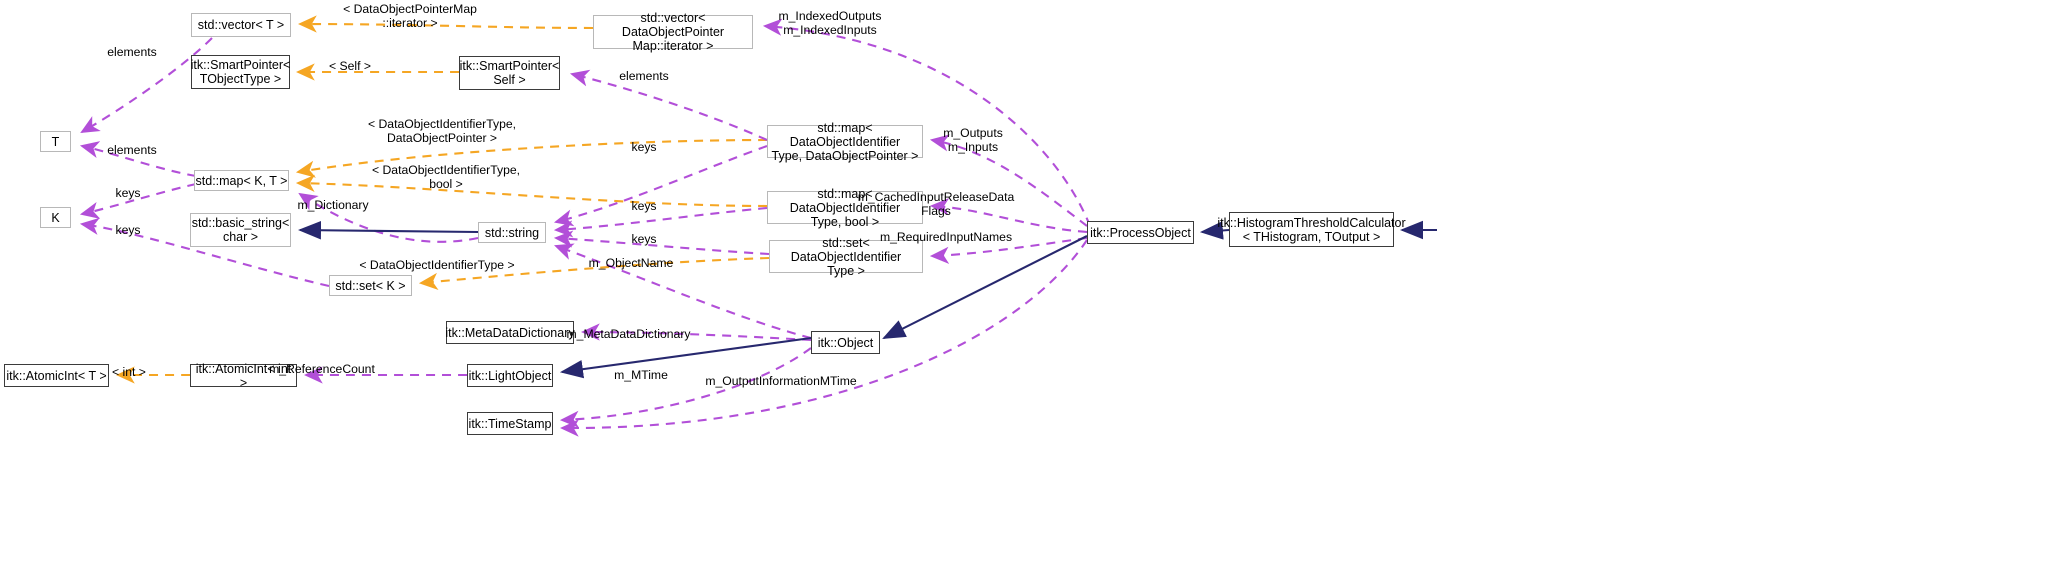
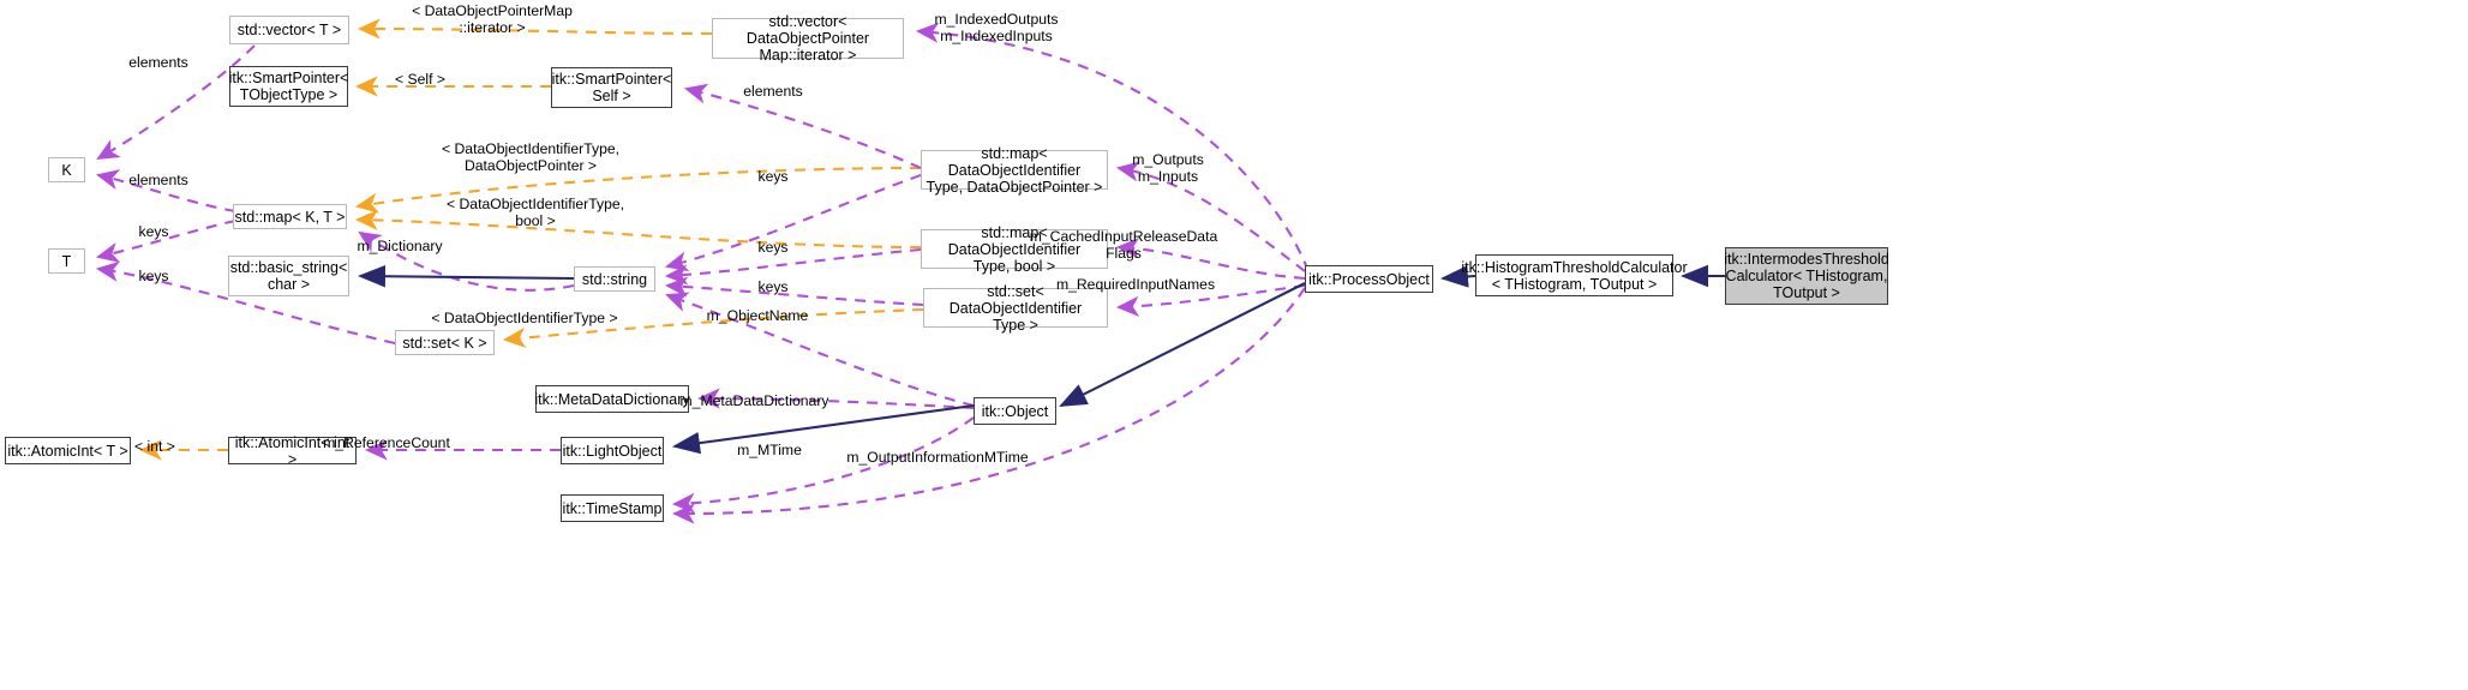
  std::vector< T >
  itk::SmartPointer<
  TObjectType >
  std::vector< DataObjectPointer
  Map::iterator >
  itk::SmartPointer<
  Self >
- T
+ K
  std::map< K, T >
  std::map< DataObjectIdentifier
  Type, DataObjectPointer >
- K
+ T
  std::basic_string<
  char >
  std::map< DataObjectIdentifier
  Type, bool >
  std::string
  std::set< DataObjectIdentifier
  Type >
  itk::ProcessObject
  itk::HistogramThresholdCalculator
  < THistogram, TOutput >
+ itk::IntermodesThreshold
+ Calculator< THistogram,
+ TOutput >
  std::set< K >
  itk::MetaDataDictionary
  itk::Object
  itk::AtomicInt< T >
  itk::AtomicInt< int >
  itk::LightObject
  itk::TimeStamp
  < DataObjectPointerMap
  ::iterator >
  elements
  < Self >
  elements
  m_IndexedOutputs
  m_IndexedInputs
  elements
  < DataObjectIdentifierType,
  DataObjectPointer >
  keys
  keys
  < DataObjectIdentifierType,
  bool >
  m_Outputs
  m_Inputs
  m_Dictionary
  keys
  m_CachedInputReleaseData
  Flags
  keys
  keys
  m_RequiredInputNames
  < DataObjectIdentifierType >
  m_ObjectName
  m_MetaDataDictionary
  m_ReferenceCount
  < int >
  m_MTime
  m_OutputInformationMTime
